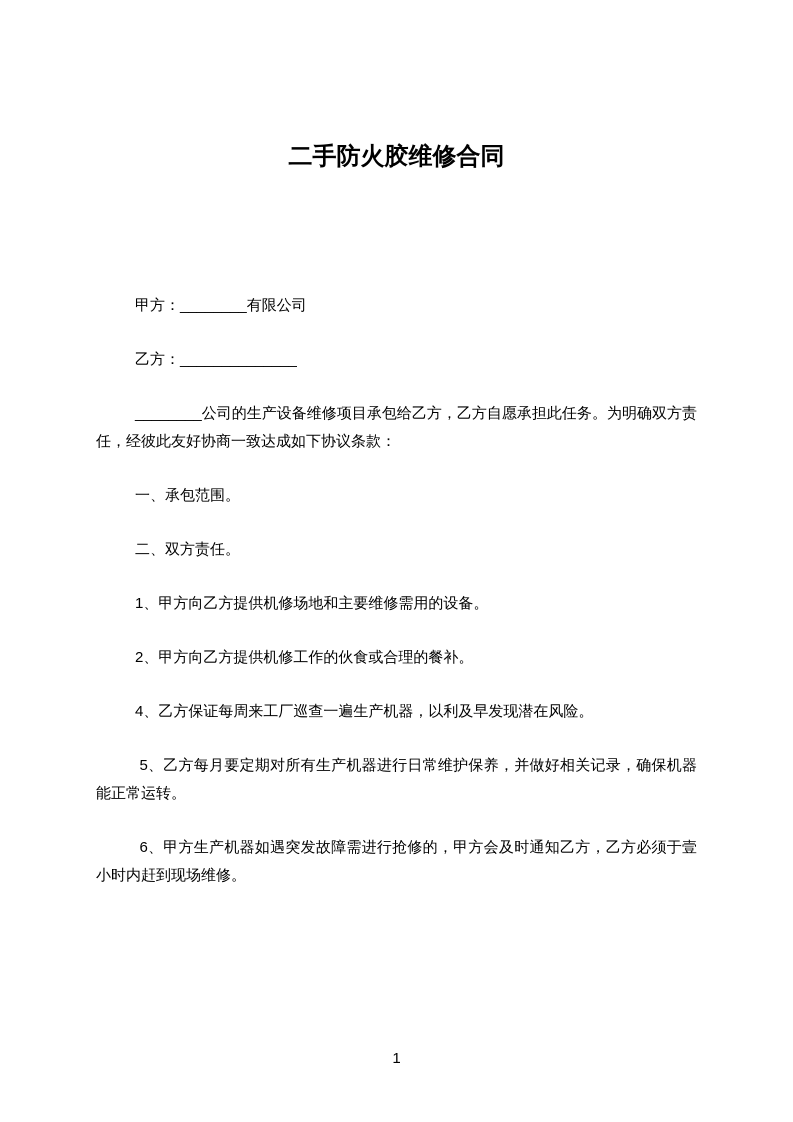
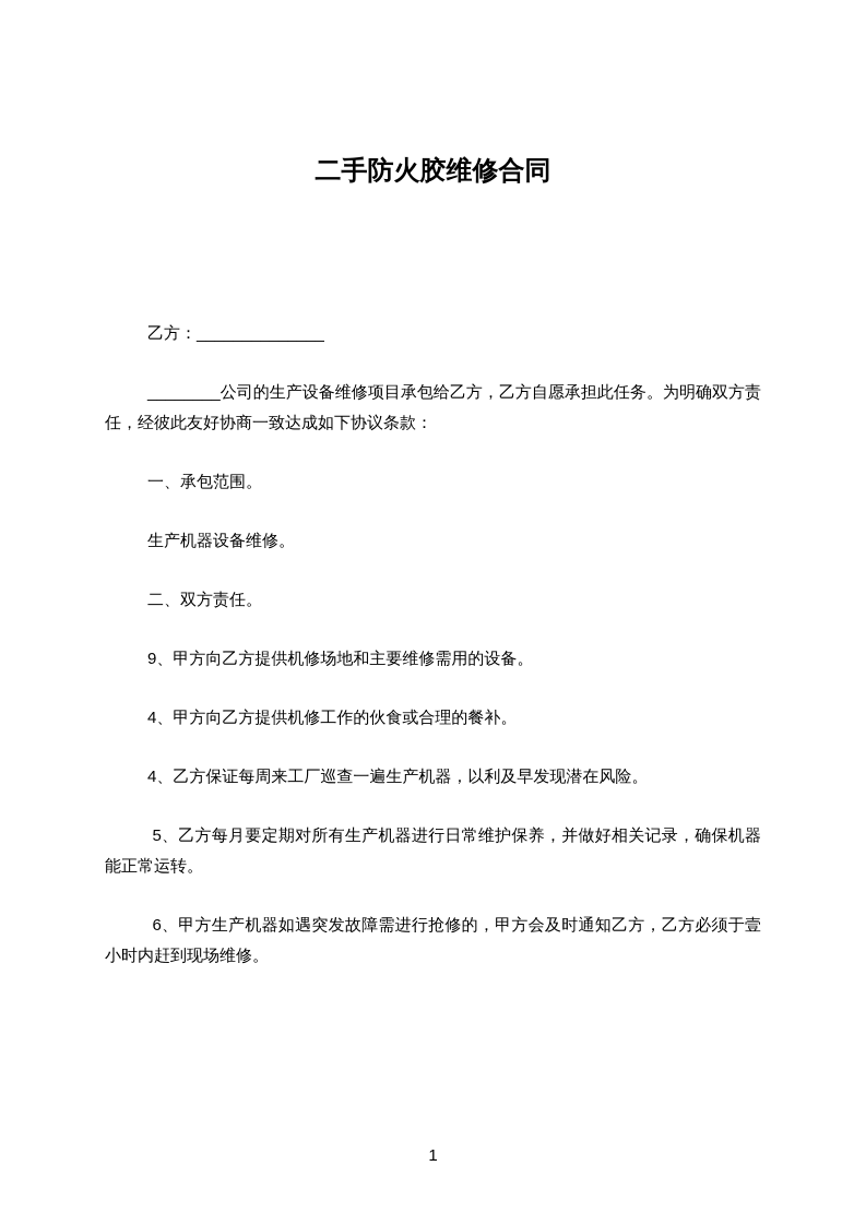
  二手防火胶维修合同
- 甲方：________有限公司
  乙方：______________
  ________公司的生产设备维修项目承包给乙方，乙方自愿承担此任务。为明确双方责任，经彼此友好协商一致达成如下协议条款：
  一、承包范围。
+ 生产机器设备维修。
  二、双方责任。
- 1、甲方向乙方提供机修场地和主要维修需用的设备。
+ 9、甲方向乙方提供机修场地和主要维修需用的设备。
- 2、甲方向乙方提供机修工作的伙食或合理的餐补。
+ 4、甲方向乙方提供机修工作的伙食或合理的餐补。
  4、乙方保证每周来工厂巡查一遍生产机器，以利及早发现潜在风险。
  5、乙方每月要定期对所有生产机器进行日常维护保养，并做好相关记录，确保机器能正常运转。
  6、甲方生产机器如遇突发故障需进行抢修的，甲方会及时通知乙方，乙方必须于壹小时内赶到现场维修。
  1
